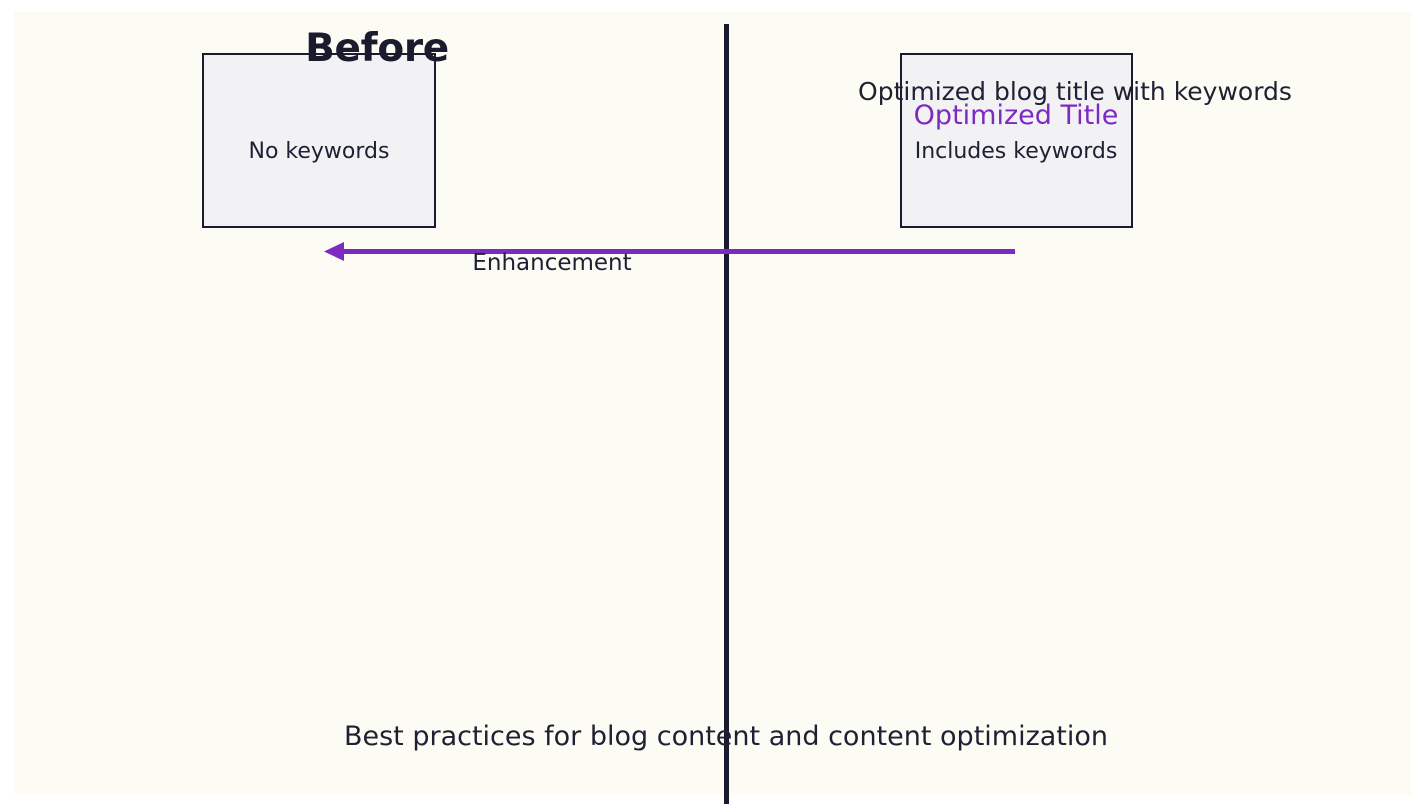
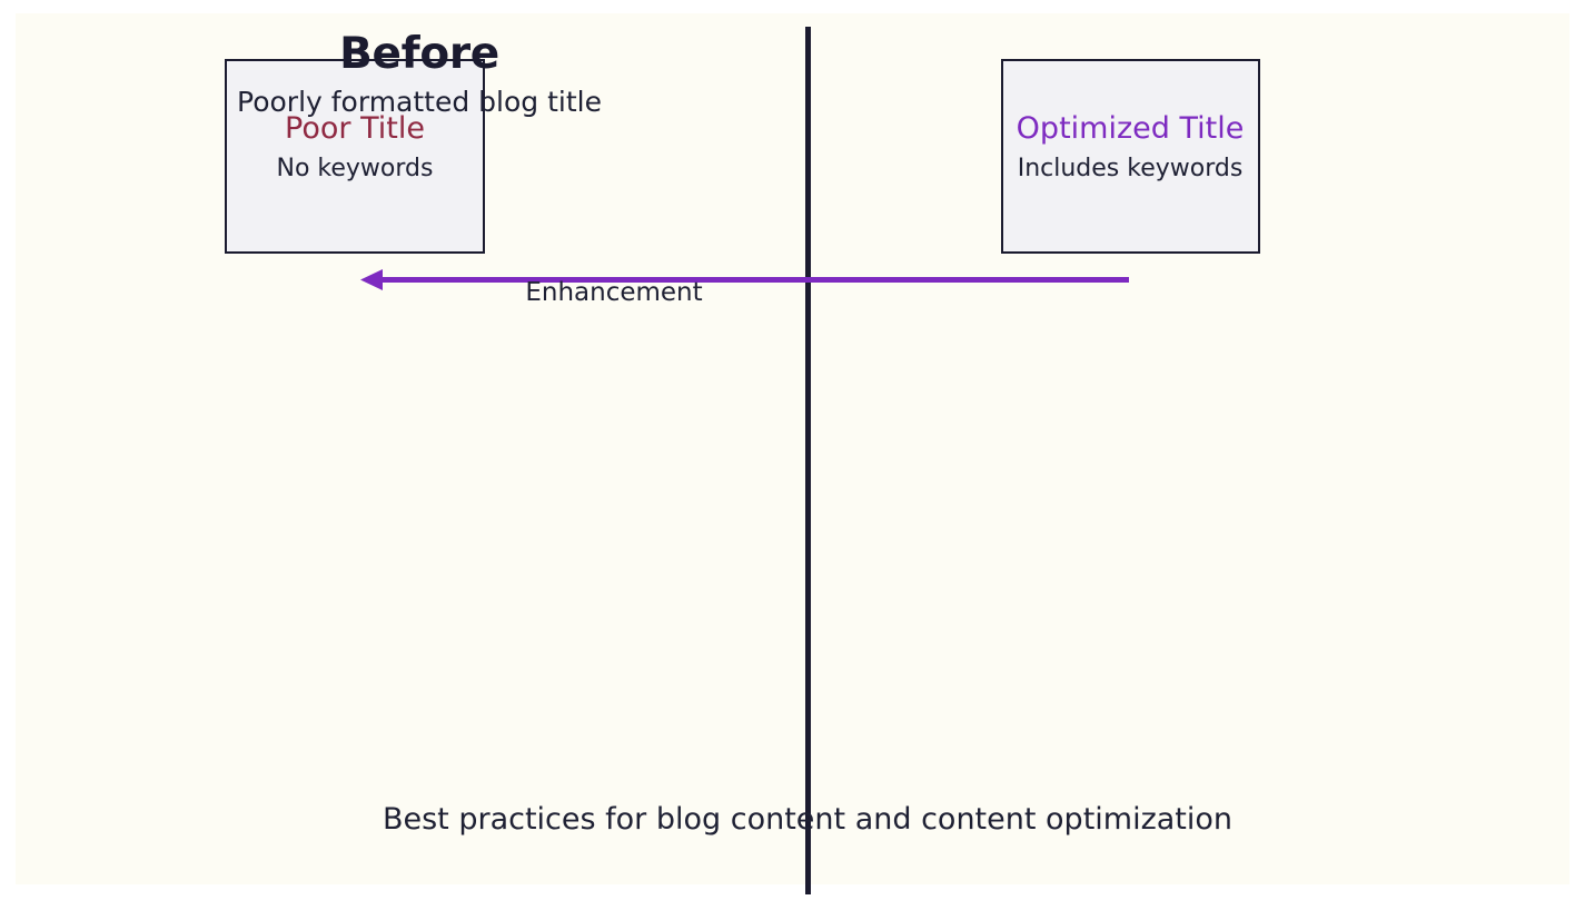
  Before
+ Poorly formatted blog title
+ Poor Title
  No keywords
- Optimized blog title with keywords
  Optimized Title
  Includes keywords
  Enhancement
  Best practices for blog content and content optimization
